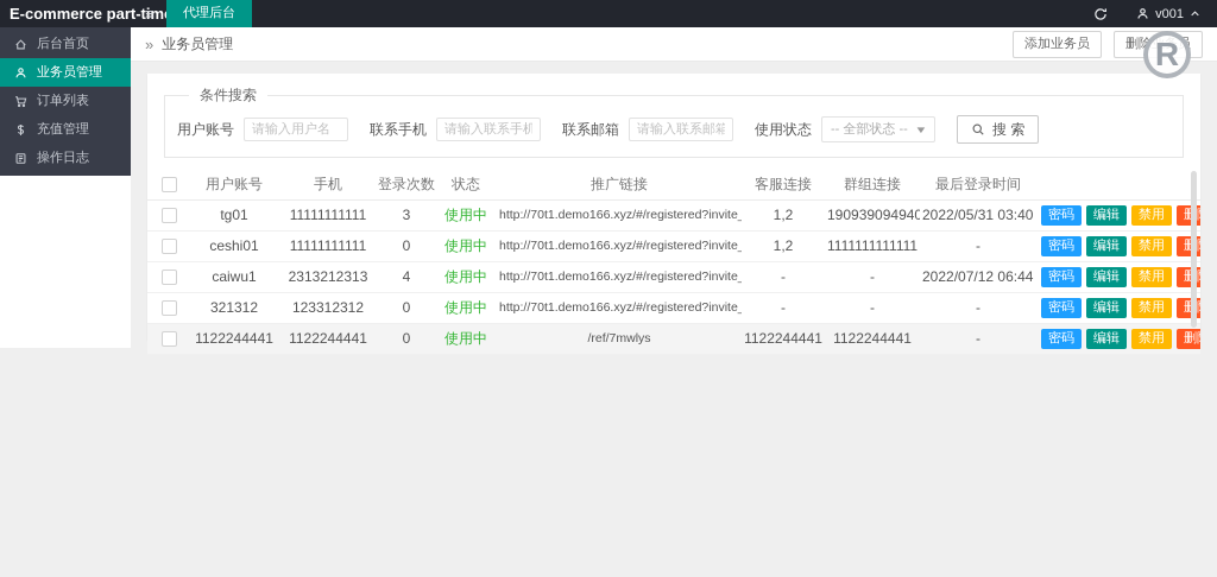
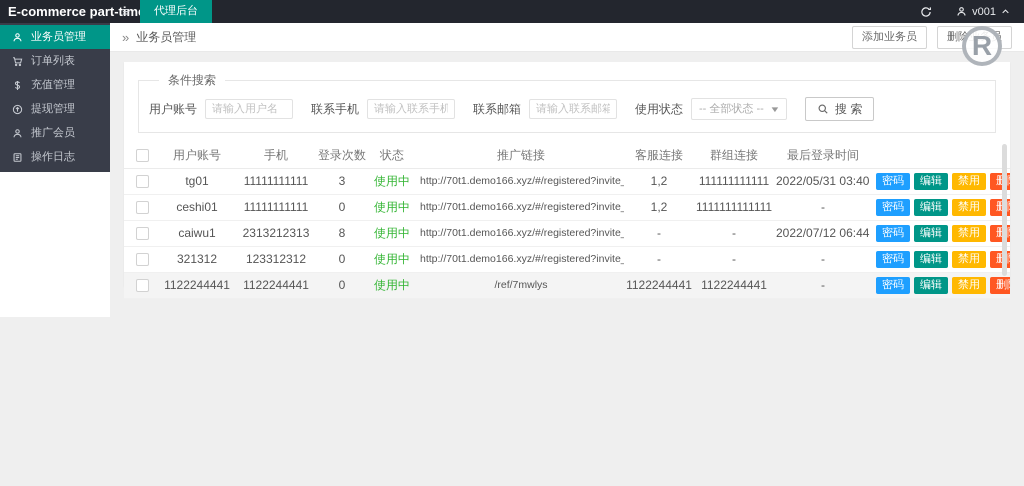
  E-commerce part-
  ≡
  代理后台
  v001
- 后台首页
  业务员管理
  订单列表
  充值管理
+ 提现管理
+ 推广会员
  操作日志
  »
  业务员管理
  添加业务员
  删除业务员
  条件搜索
  用户账号
  请输入用户名
  联系手机
  请输入联系手机
  联系邮箱
  请输入联系邮箱
  使用状态
  -- 全部状态 --
  ▼
  搜 索
  	用户账号	手机	登录次数	状态	推广链接	客服连接	群组连接	最后登录时间
- 	tg01	11111111111	3	使用中	http://70t1.demo166.xyz/#/registered?invite_	1,2	190939094940	2022/05/31 03:40	密码 编辑 禁用
+ 	tg01	11111111111	3	使用中	http://70t1.demo166.xyz/#/registered?invite_	1,2	111111111111	2022/05/31 03:40	密码 编辑 禁用
  	ceshi01	11111111111	0	使用中	http://70t1.demo166.xyz/#/registered?invite_	1,2	1111111111111	-	密码 编辑 禁用
- 	caiwu1	2313212313	4	使用中	http://70t1.demo166.xyz/#/registered?invite_	-	-	2022/07/12 06:44	密码 编辑 禁用
+ 	caiwu1	2313212313	8	使用中	http://70t1.demo166.xyz/#/registered?invite_	-	-	2022/07/12 06:44	密码 编辑 禁用
  	321312	123312312	0	使用中	http://70t1.demo166.xyz/#/registered?invite_	-	-	-	密码 编辑 禁用
  	1122244441	1122244441	0	使用中	/ref/7mwlys	1122244441	1122244441	-	密码 编辑 禁用 删
  R
